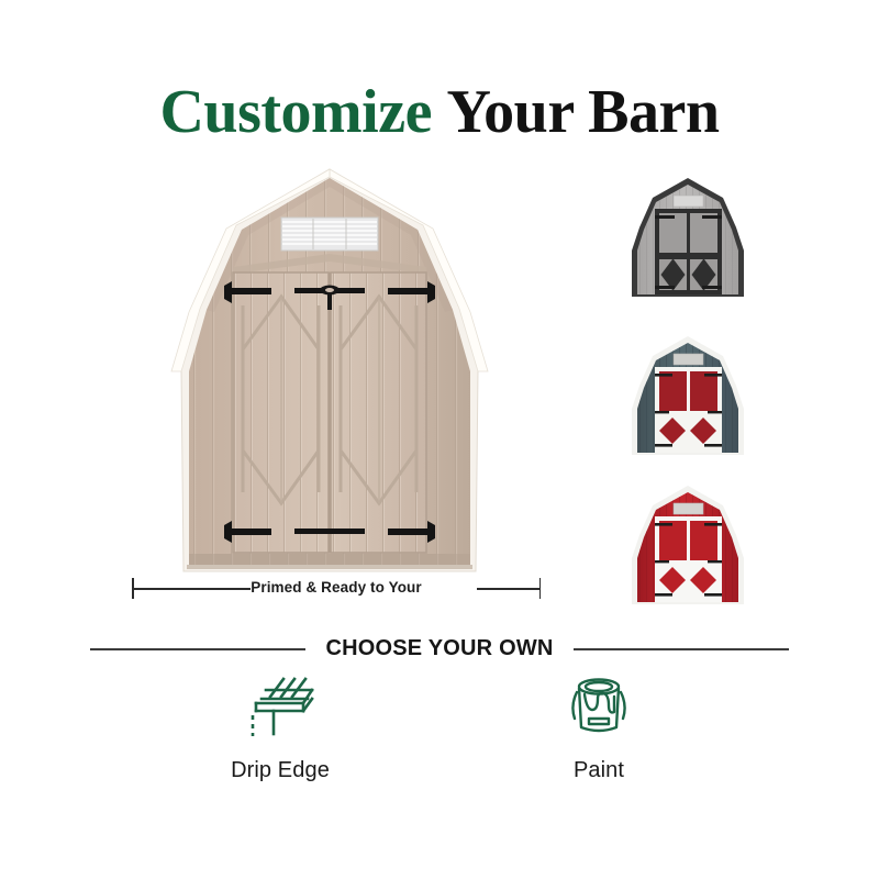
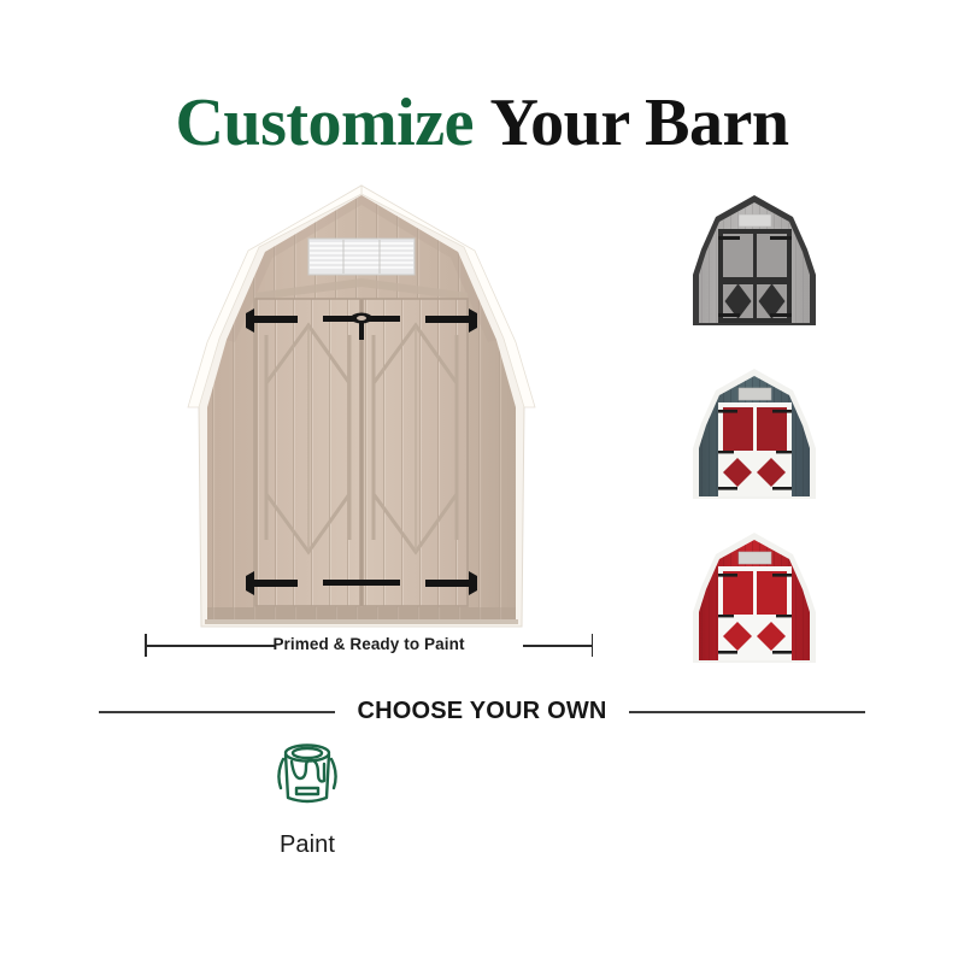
  Customize Your Barn
- Primed & Ready to Your
+ Primed & Ready to Paint
  CHOOSE YOUR OWN
- Drip Edge
  Paint
